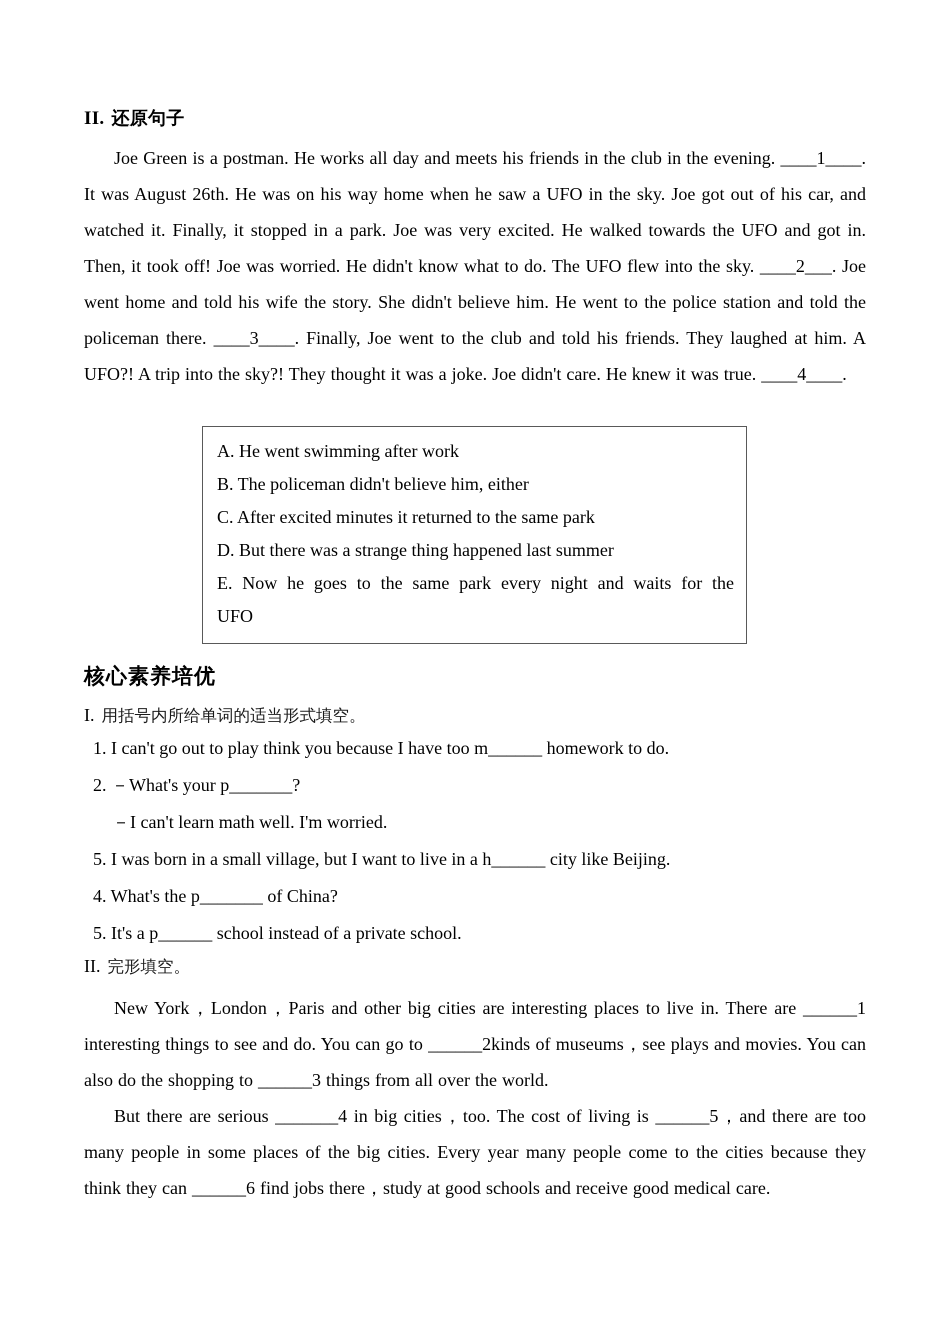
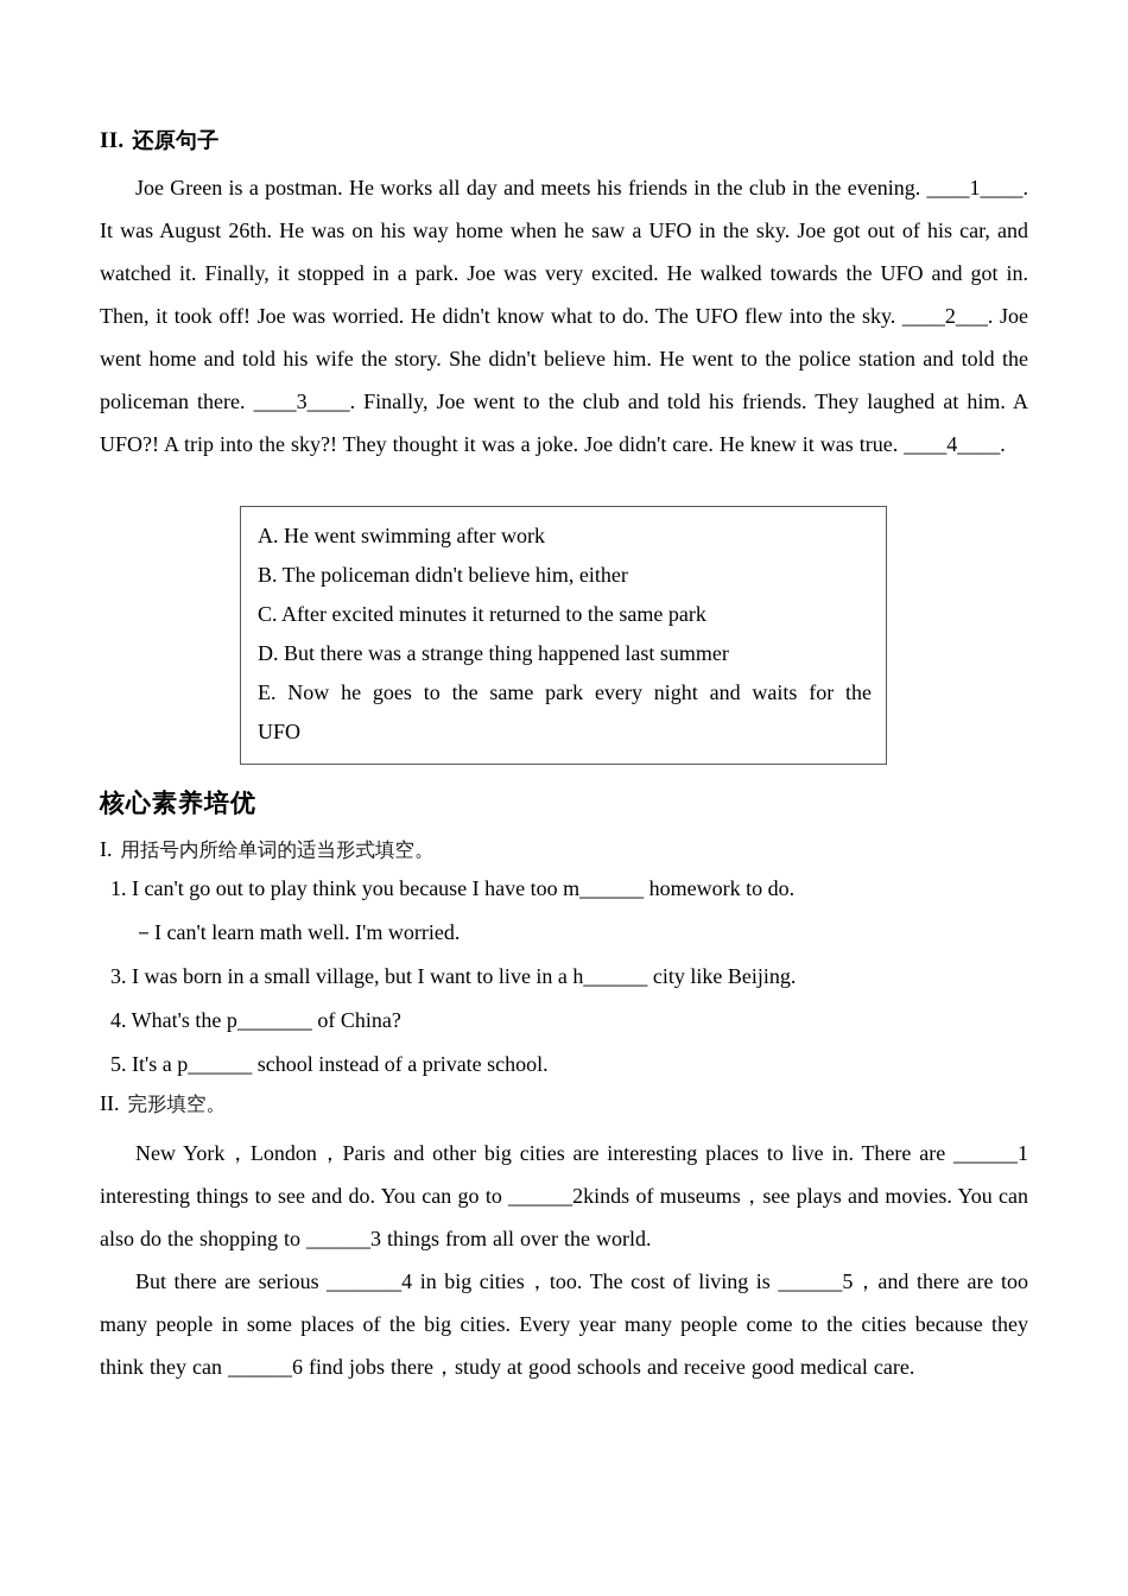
  II. 还原句子
  Joe Green is a postman. He works all day and meets his friends in the club in the evening. ____1____. It was August 26th. He was on his way home when he saw a UFO in the sky. Joe got out of his car, and watched it. Finally, it stopped in a park. Joe was very excited. He walked towards the UFO and got in. Then, it took off! Joe was worried. He didn't know what to do. The UFO flew into the sky. ____2___. Joe went home and told his wife the story. She didn't believe him. He went to the police station and told the policeman there. ____3____. Finally, Joe went to the club and told his friends. They laughed at him. A UFO?! A trip into the sky?! They thought it was a joke. Joe didn't care. He knew it was true. ____4____.
  A. He went swimming after work
  B. The policeman didn't believe him, either
  C. After excited minutes it returned to the same park
  D. But there was a strange thing happened last summer
  E. Now he goes to the same park every night and waits for the
  UFO
  核心素养培优
  I. 用括号内所给单词的适当形式填空。
  1. I can't go out to play think you because I have too m______ homework to do.
- 2. －What's your p_______?
  －I can't learn math well. I'm worried.
- 5. I was born in a small village, but I want to live in a h______ city like Beijing.
+ 3. I was born in a small village, but I want to live in a h______ city like Beijing.
  4. What's the p_______ of China?
  5. It's a p______ school instead of a private school.
  II. 完形填空。
  New York，London，Paris and other big cities are interesting places to live in. There are ______1 interesting things to see and do. You can go to ______2kinds of museums，see plays and movies. You can also do the shopping to ______3 things from all over the world.
  But there are serious _______4 in big cities，too. The cost of living is ______5，and there are too many people in some places of the big cities. Every year many people come to the cities because they think they can ______6 find jobs there，study at good schools and receive good medical care.
